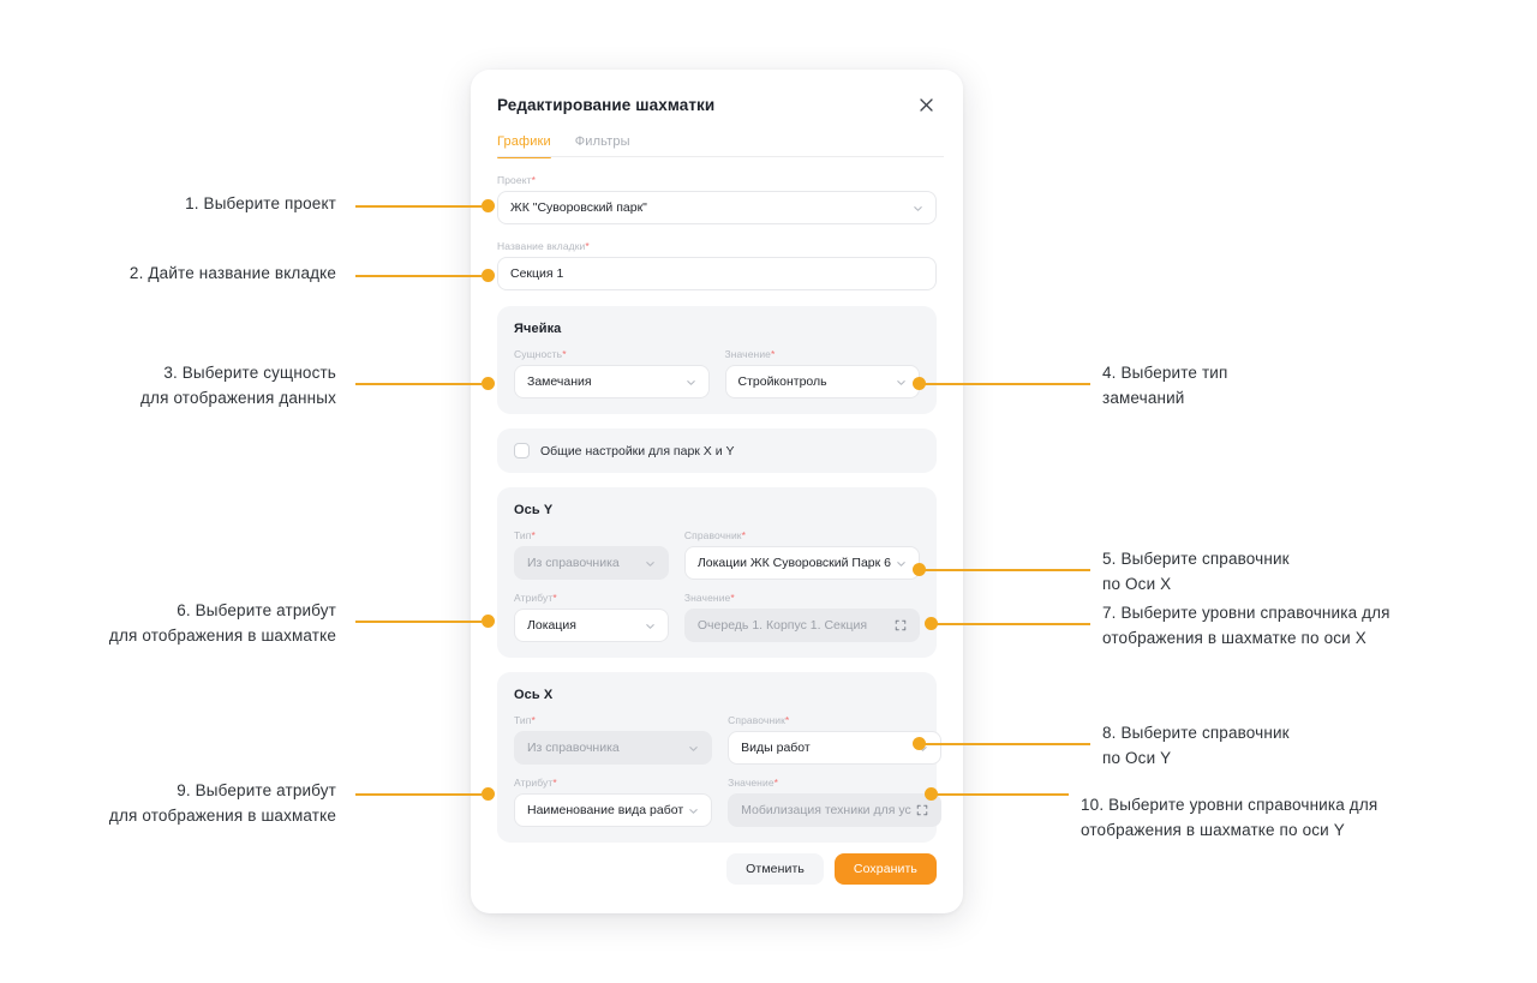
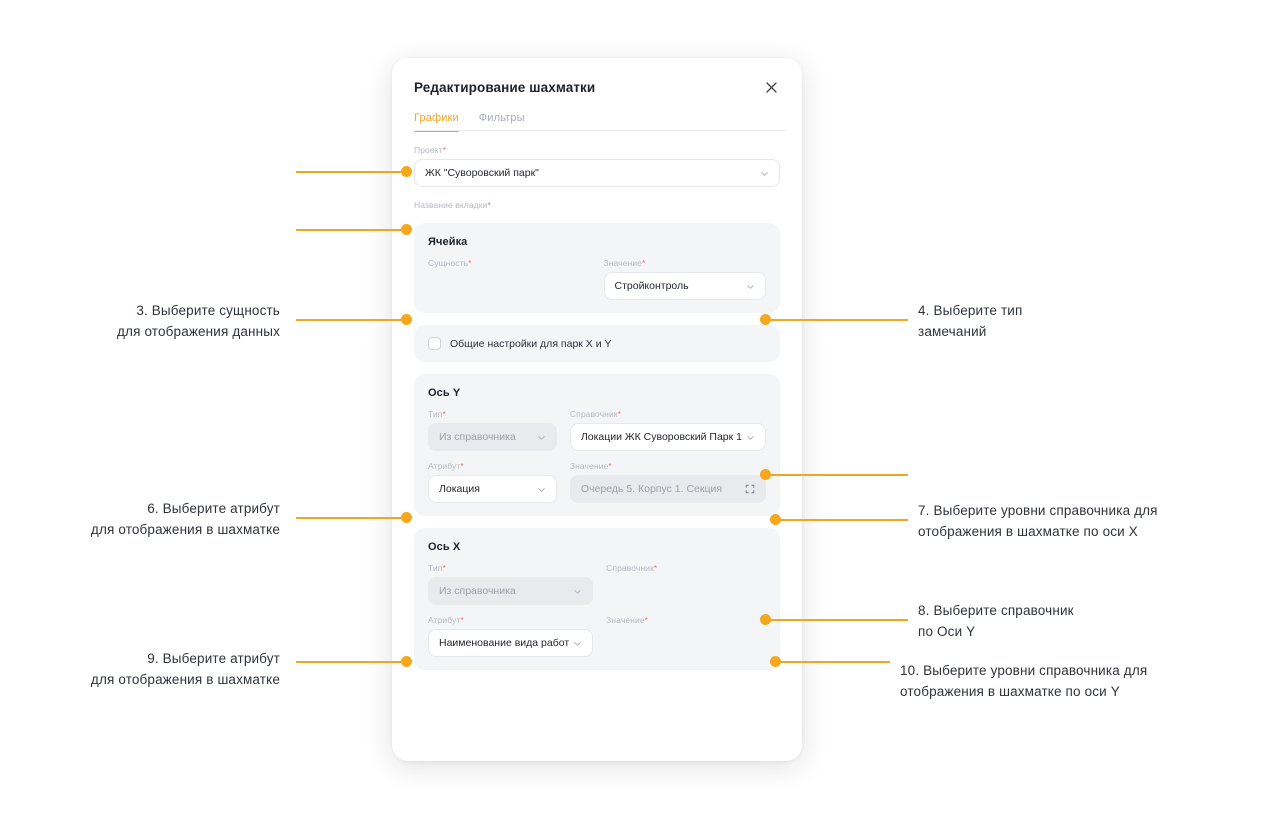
  Редактирование шахматки
  Графики
  Фильтры
  Проект*
  ЖК "Суворовский парк"
  Название вкладки*
- Секция 1
  Ячейка
  Сущность*
- Замечания
  Значение*
  Стройконтроль
  Общие настройки для парк X и Y
  Ось Y
  Тип*
  Из справочника
  Справочник*
- Локации ЖК Суворовский Парк 6
+ Локации ЖК Суворовский Парк 1
  Атрибут*
  Локация
  Значение*
- Очередь 1. Корпус 1. Секция
+ Очередь 5. Корпус 1. Секция
  Ось X
  Тип*
  Из справочника
  Справочник*
- Виды работ
  Атрибут*
  Наименование вида работ
  Значение*
- Мобилизация техники для ус
- Отменить
- Сохранить
- 1. Выберите проект
- 2. Дайте название вкладке
  3. Выберите сущность
  для отображения данных
  4. Выберите тип
  замечаний
- 5. Выберите справочник
- по Оси X
  6. Выберите атрибут
  для отображения в шахматке
  7. Выберите уровни справочника для
  отображения в шахматке по оси X
  8. Выберите справочник
  по Оси Y
  9. Выберите атрибут
  для отображения в шахматке
  10. Выберите уровни справочника для
  отображения в шахматке по оси Y
